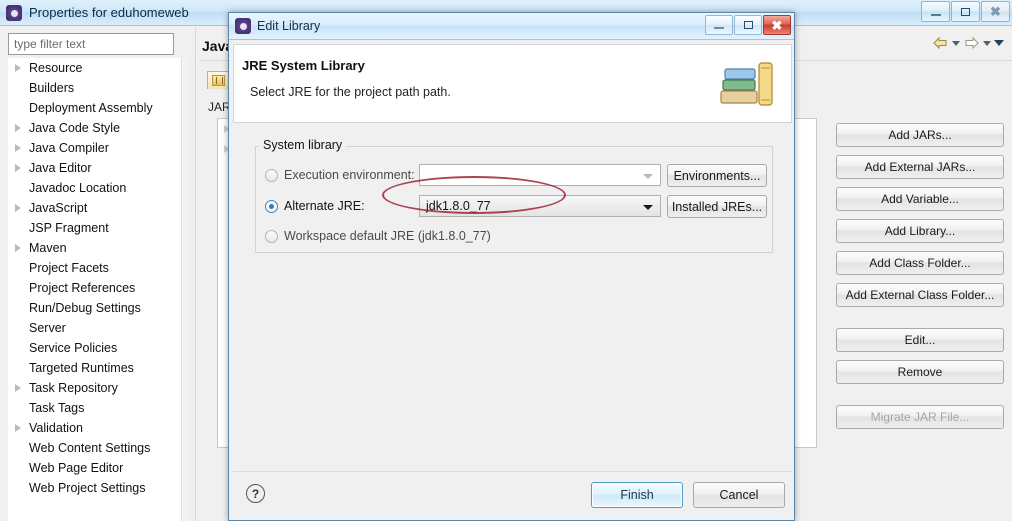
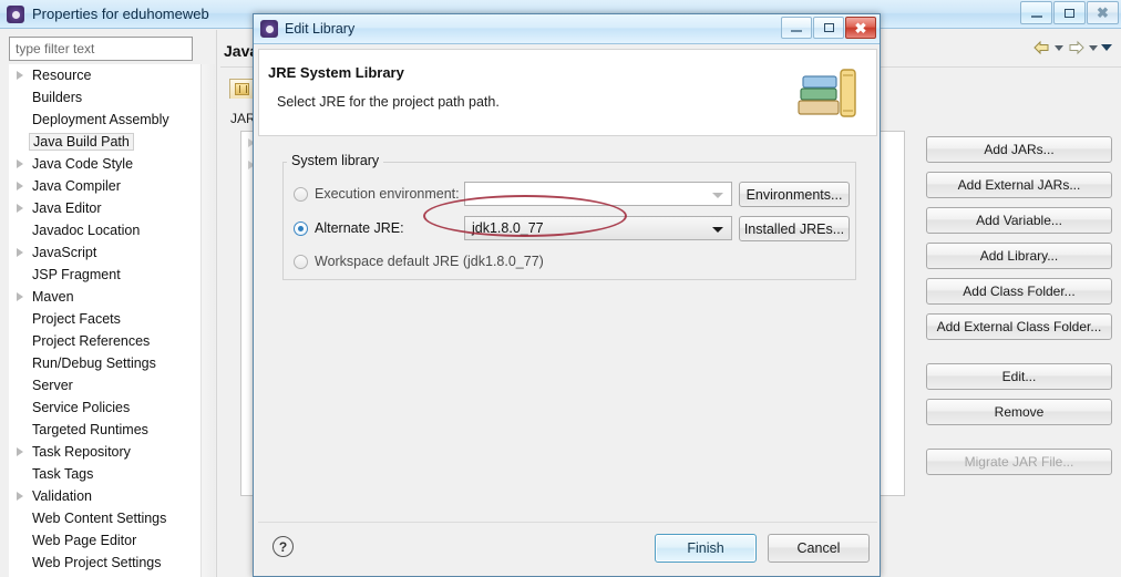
  Properties for eduhomeweb
  ✖
  type filter text
  Resource
  Builders
  Deployment Assembly
+ Java Build Path
  Java Code Style
  Java Compiler
  Java Editor
  Javadoc Location
  JavaScript
  JSP Fragment
  Maven
  Project Facets
  Project References
  Run/Debug Settings
  Server
  Service Policies
  Targeted Runtimes
  Task Repository
  Task Tags
  Validation
  Web Content Settings
  Web Page Editor
  Web Project Settings
  Jav
  JAR
  Add JARs...
  Add External JARs...
  Add Variable...
  Add Library...
  Add Class Folder...
  Add External Class Folder...
  Edit...
  Remove
  Migrate JAR File...
  Edit Library
  ✖
  JRE System Library
  Select JRE for the project path path.
  System library
  Execution environment:
  Environments...
  Alternate JRE:
  jdk1.8.0_77
  Installed JREs...
  Workspace default JRE (jdk1.8.0_77)
  ?
  Finish
  Cancel
